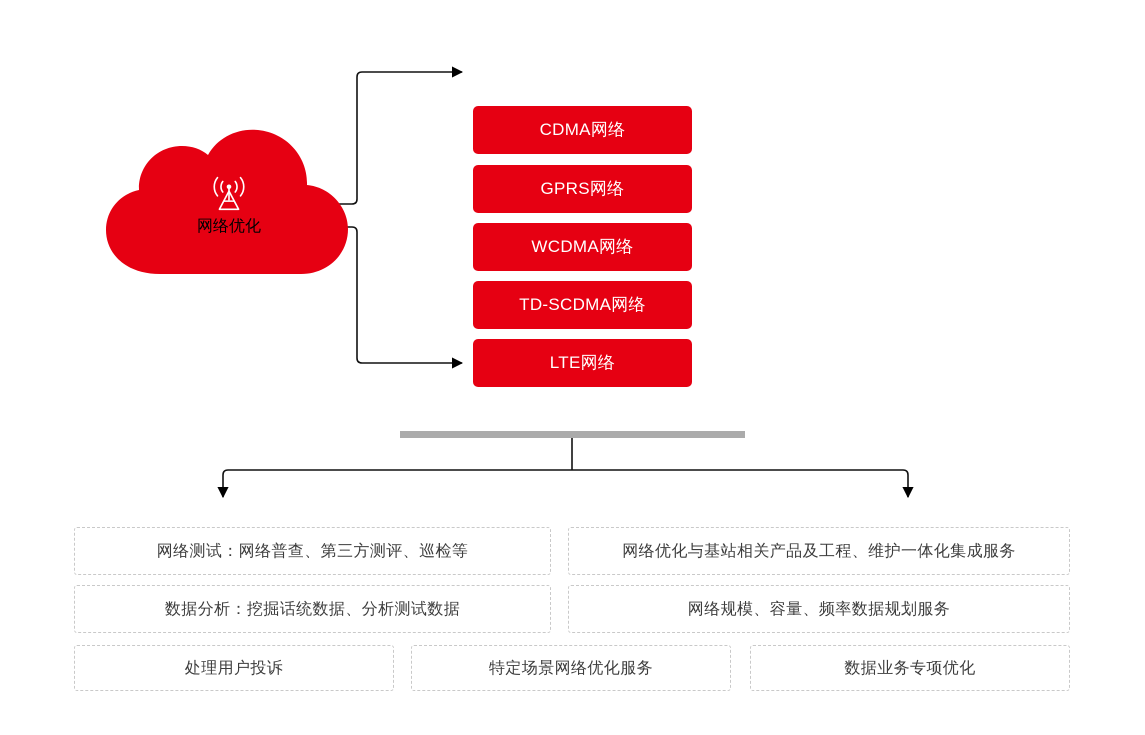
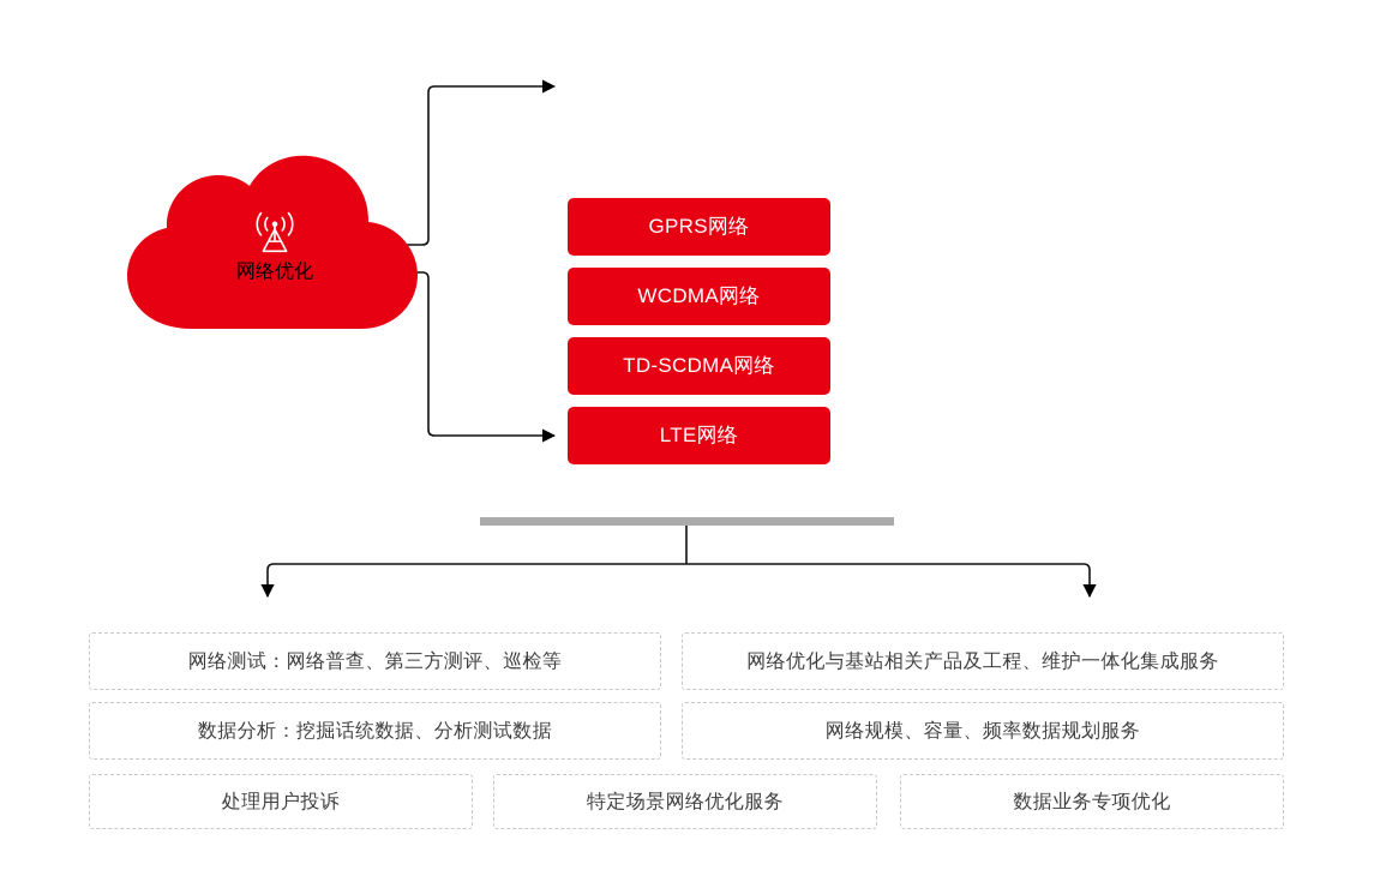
  网络优化
- CDMA网络
  GPRS网络
  WCDMA网络
  TD-SCDMA网络
  LTE网络
  网络测试：网络普查、第三方测评、巡检等
  数据分析：挖掘话统数据、分析测试数据
  网络优化与基站相关产品及工程、维护一体化集成服务
  网络规模、容量、频率数据规划服务
  处理用户投诉
  特定场景网络优化服务
  数据业务专项优化
